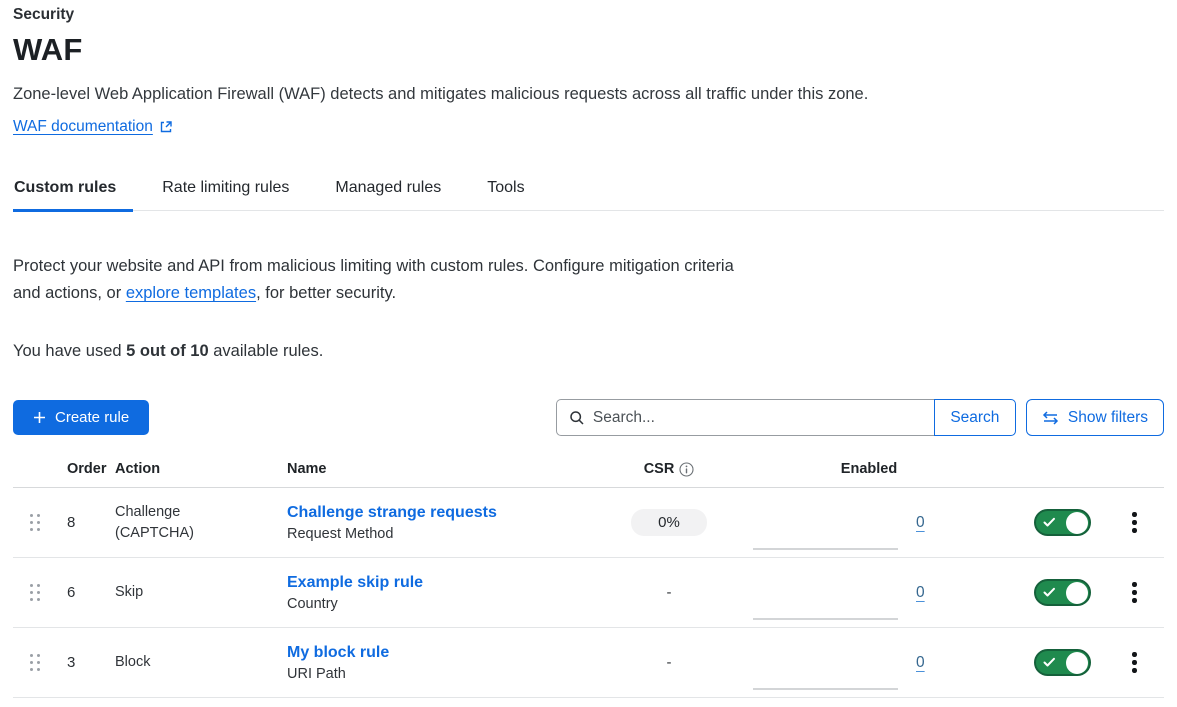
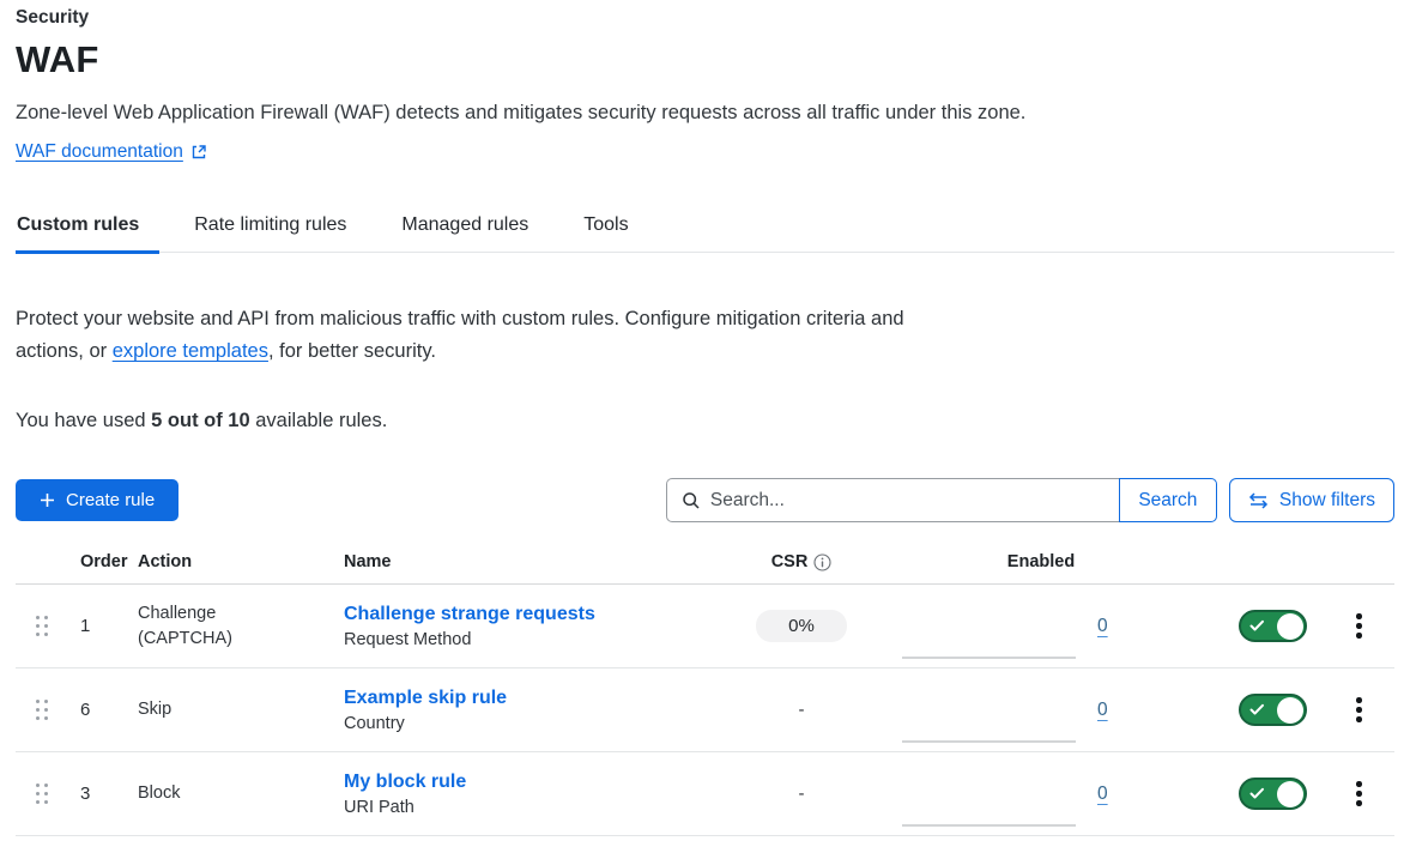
  Security
  WAF
- Zone-level Web Application Firewall (WAF) detects and mitigates malicious requests across all traffic under this zone.
+ Zone-level Web Application Firewall (WAF) detects and mitigates security requests across all traffic under this zone.
  WAF documentation
  Custom rules
  Rate limiting rules
  Managed rules
  Tools
- Protect your website and API from malicious limiting with custom rules. Configure mitigation criteria and actions, or explore templates, for better security.
+ Protect your website and API from malicious traffic with custom rules. Configure mitigation criteria and actions, or explore templates, for better security.
  You have used 5 out of 10 available rules.
  Create rule
  Search...
  Search
  Show filters
  Order
  Action
  Name
  CSR
  Enabled
- 8
+ 1
  Challenge (CAPTCHA)
  Challenge strange requests
  Request Method
  0%
  0
  6
  Skip
  Example skip rule
  Country
  -
  0
  3
  Block
  My block rule
  URI Path
  -
  0
